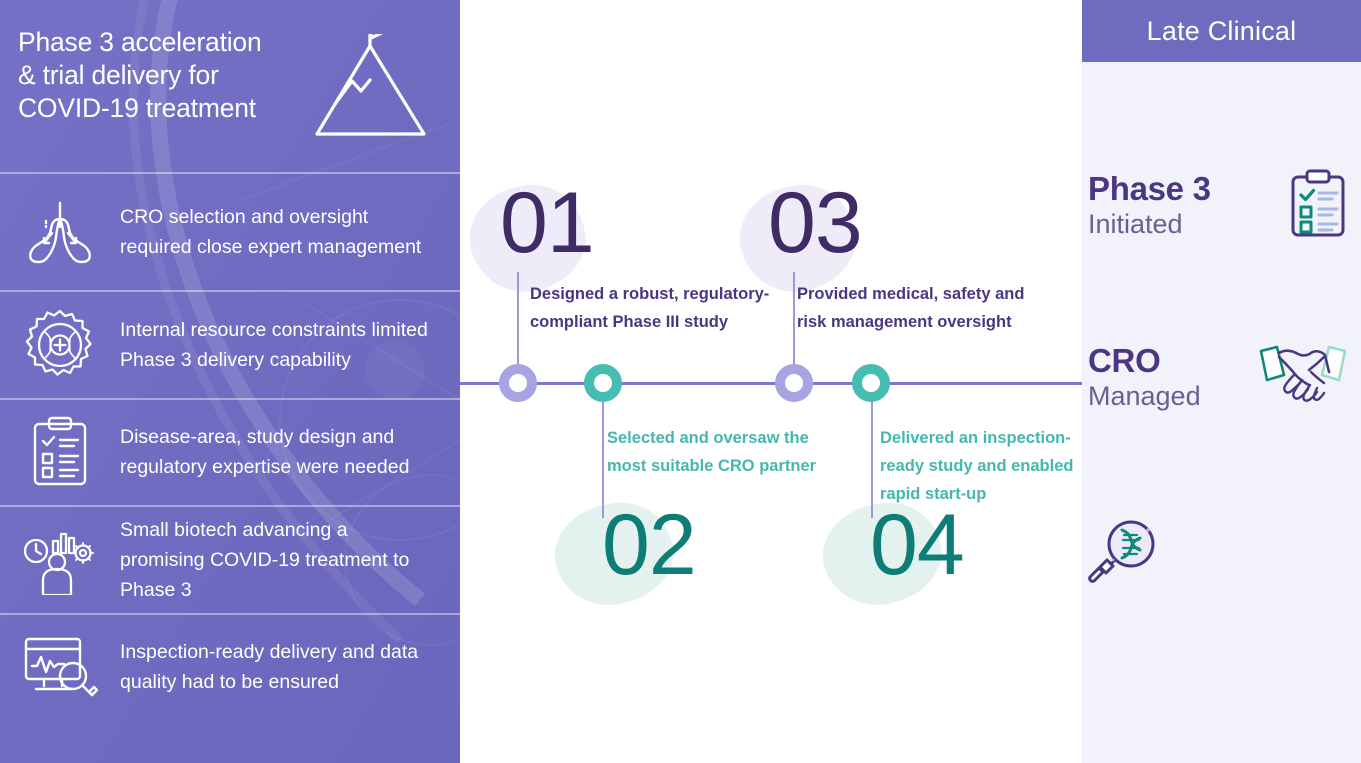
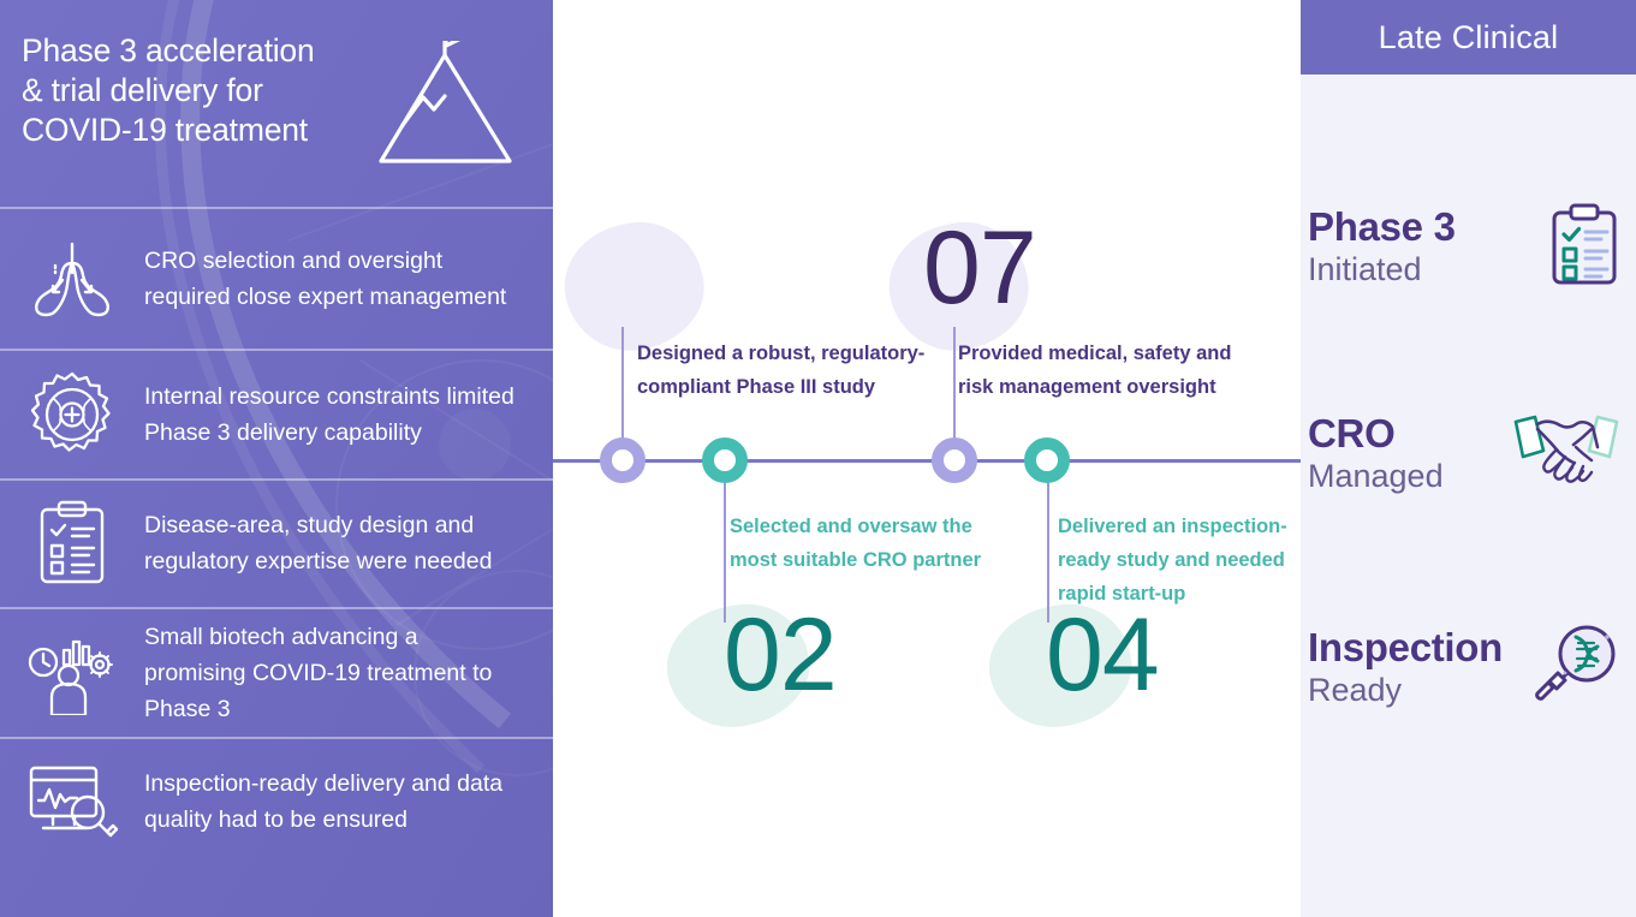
  Phase 3 acceleration
  & trial delivery for
  COVID-19 treatment
  CRO selection and oversight required close expert management
  Internal resource constraints limited Phase 3 delivery capability
  Disease-area, study design and regulatory expertise were needed
  Small biotech advancing a promising COVID-19 treatment to Phase 3
  Inspection-ready delivery and data quality had to be ensured
- 01
  Designed a robust, regulatory-compliant Phase III study
  Selected and oversaw the most suitable CRO partner
  02
- 03
+ 07
  Provided medical, safety and risk management oversight
- Delivered an inspection-ready study and enabled rapid start-up
+ Delivered an inspection-ready study and needed rapid start-up
  04
  Late Clinical
  Phase 3
  Initiated
  CRO
  Managed
+ Inspection
+ Ready
